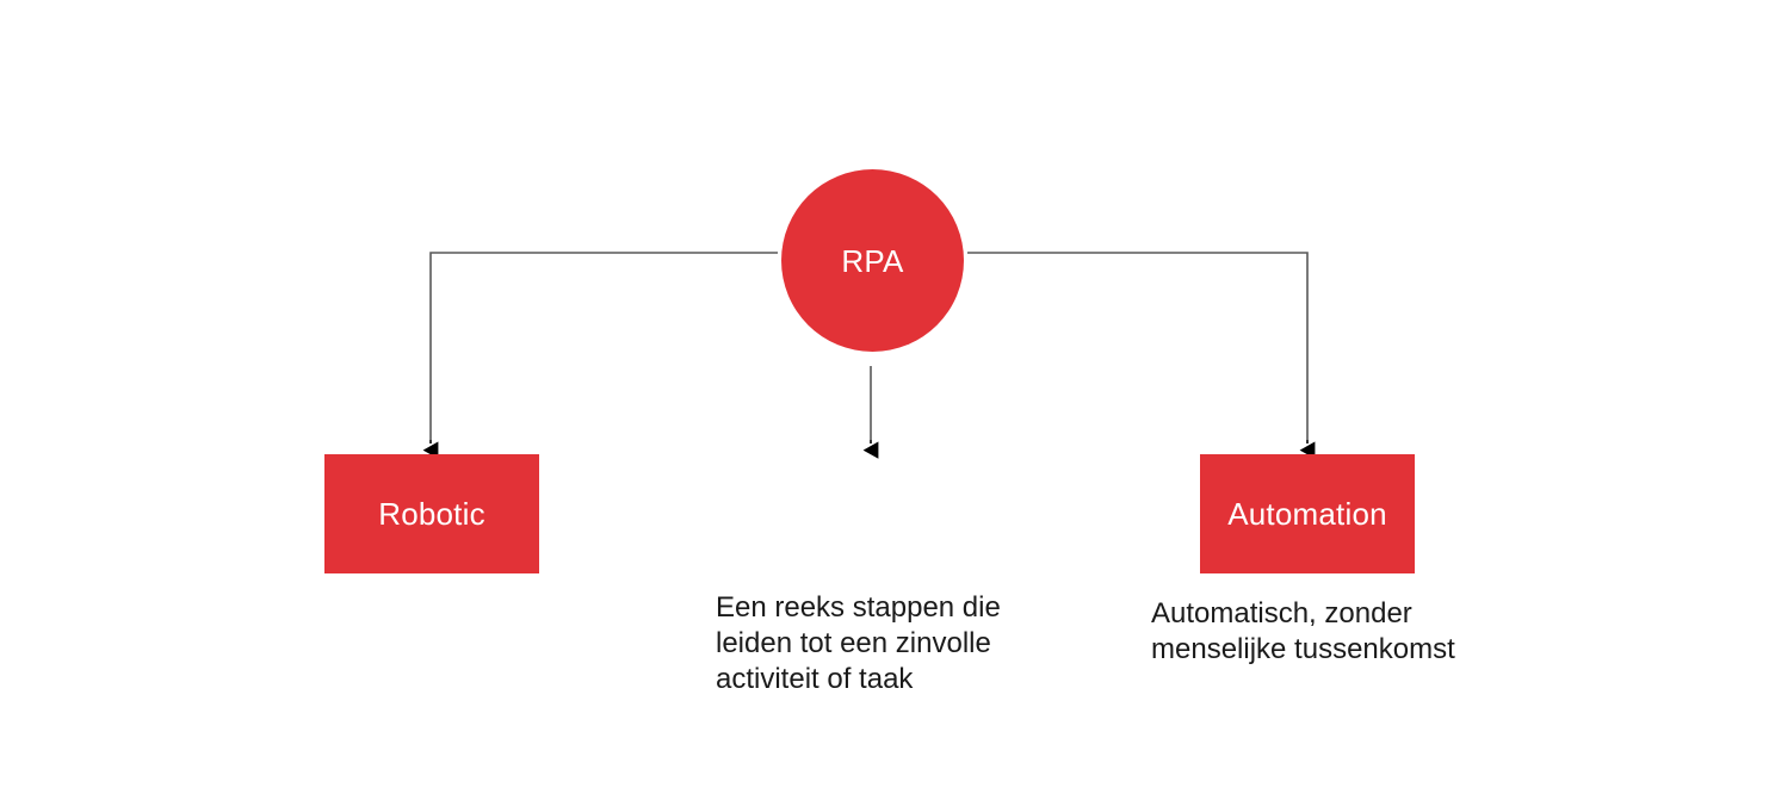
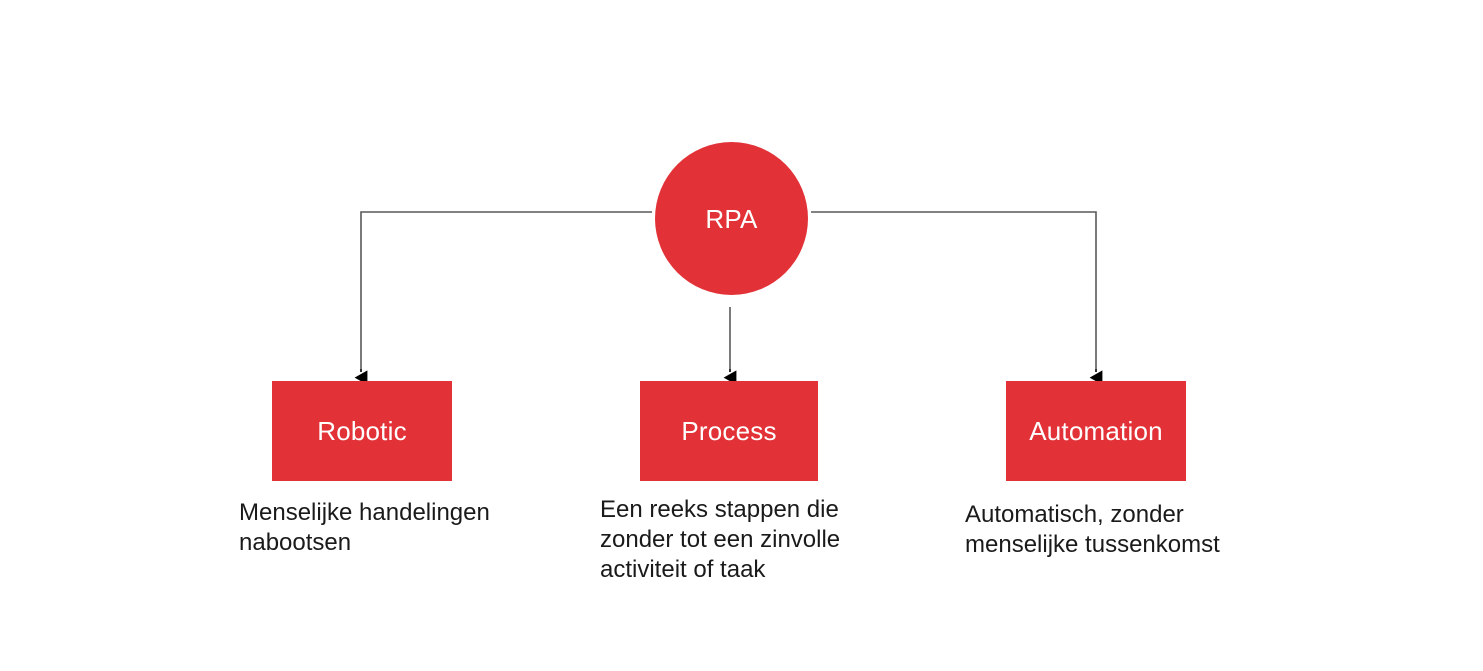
  RPA
  Robotic
+ Process
  Automation
+ Menselijke handelingen nabootsen
- Een reeks stappen die leiden tot een zinvolle activiteit of taak
+ Een reeks stappen die zonder tot een zinvolle activiteit of taak
  Automatisch, zonder menselijke tussenkomst
